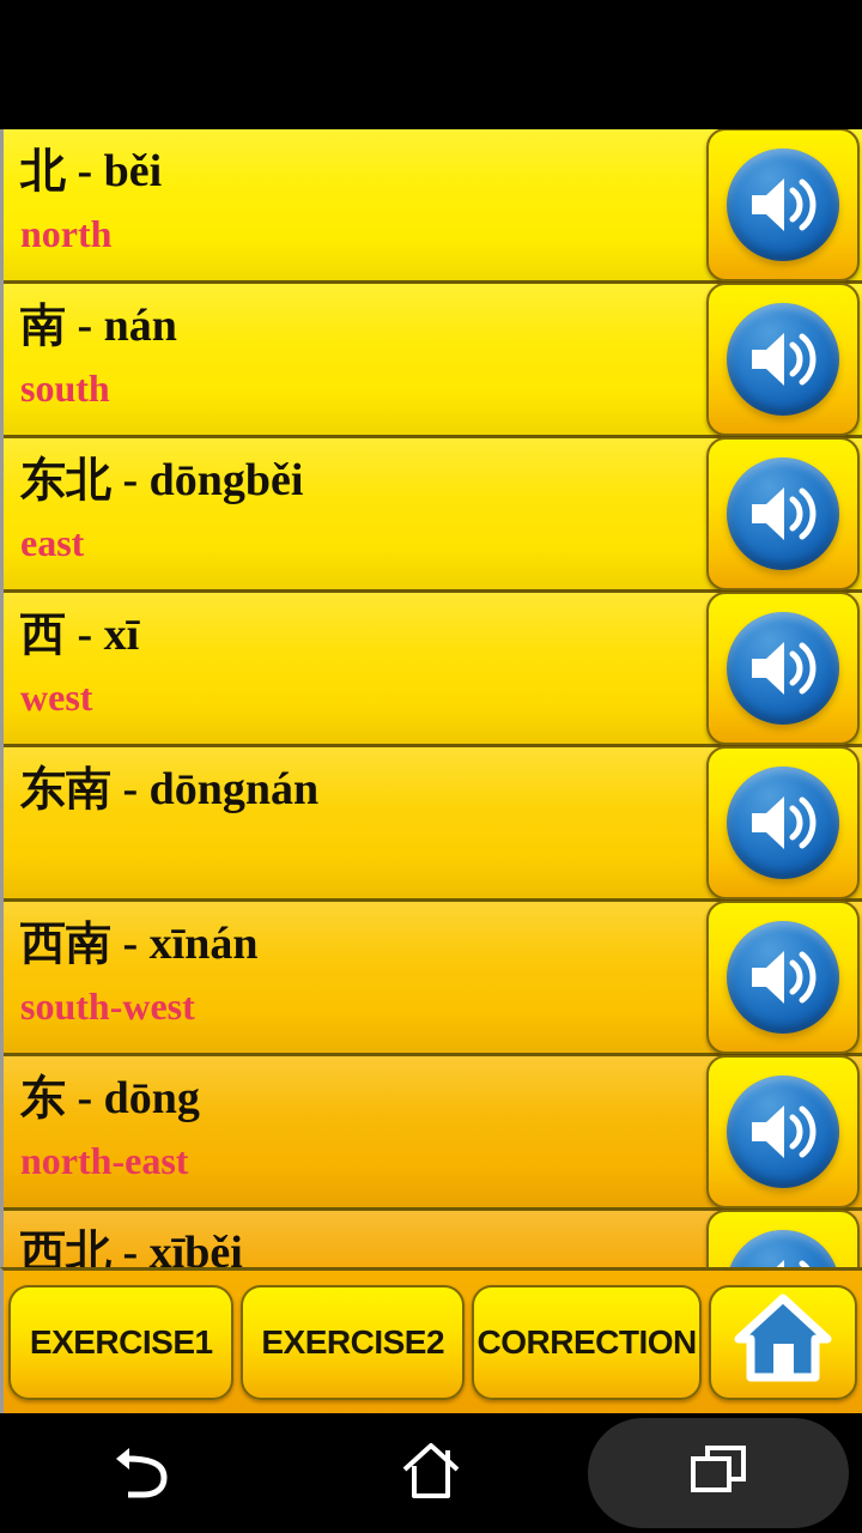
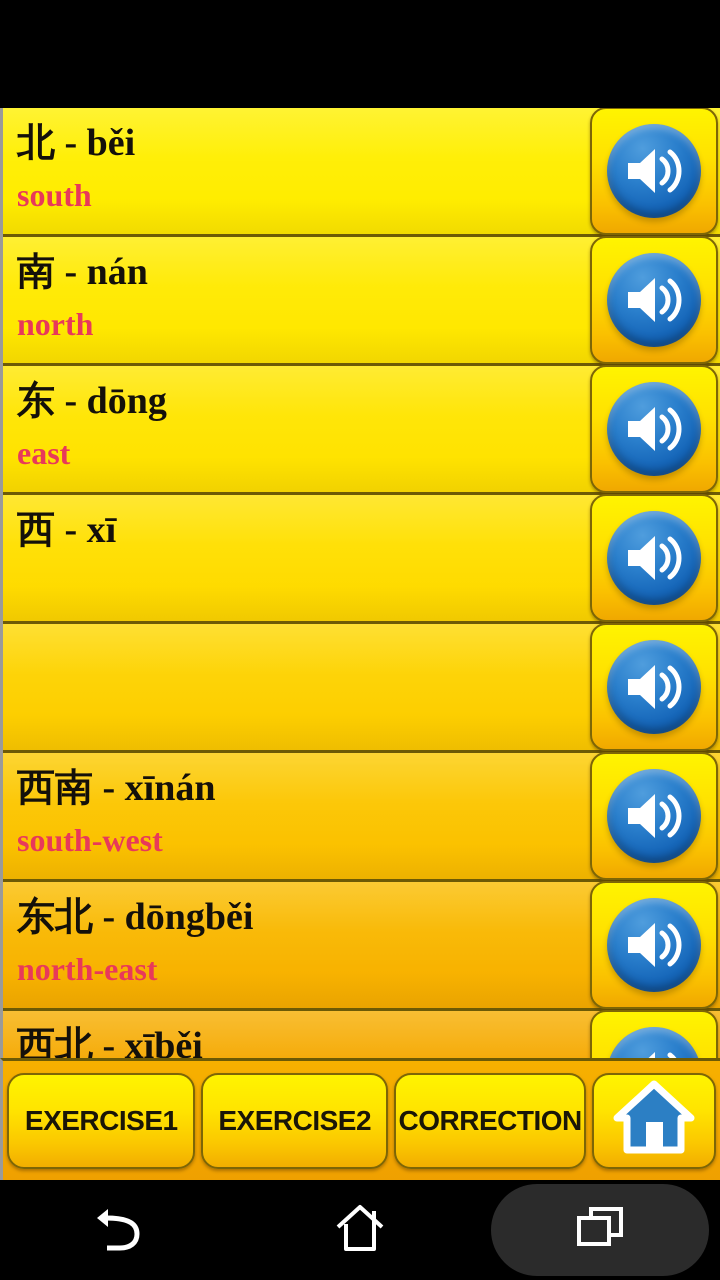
  北 - běi
- north
+ south
  南 - nán
- south
+ north
- 东北 - dōngběi
+ 东 - dōng
  east
  西 - xī
- west
- 东南 - dōngnán
  西南 - xīnán
  south-west
- 东 - dōng
+ 东北 - dōngběi
  north-east
  西北 - xīběi
  EXERCISE1
  EXERCISE2
  CORRECTION
